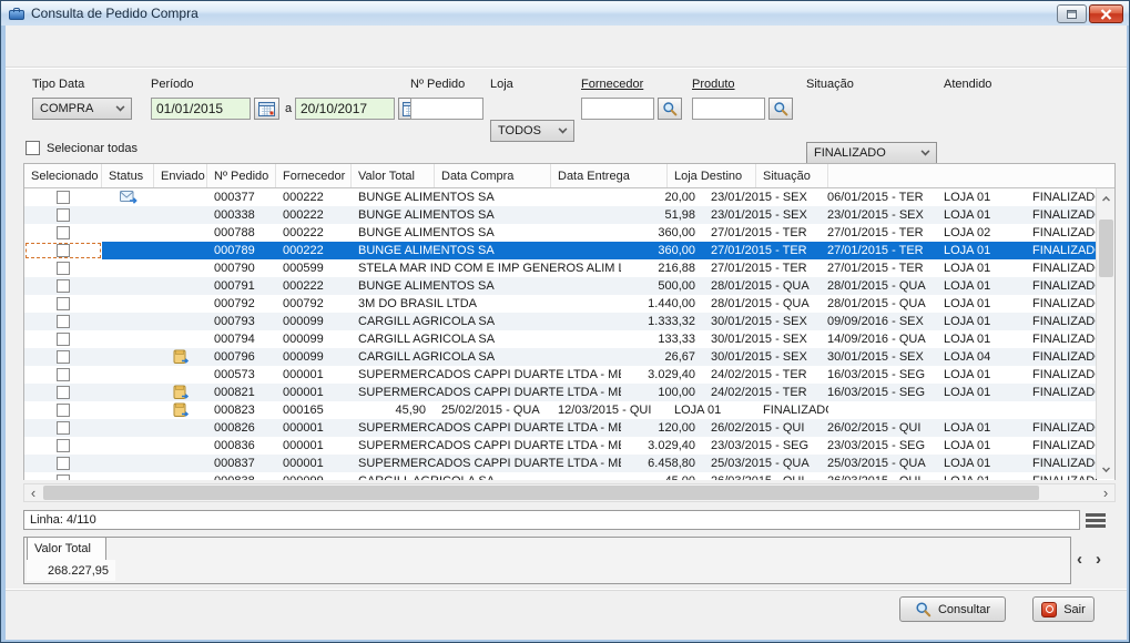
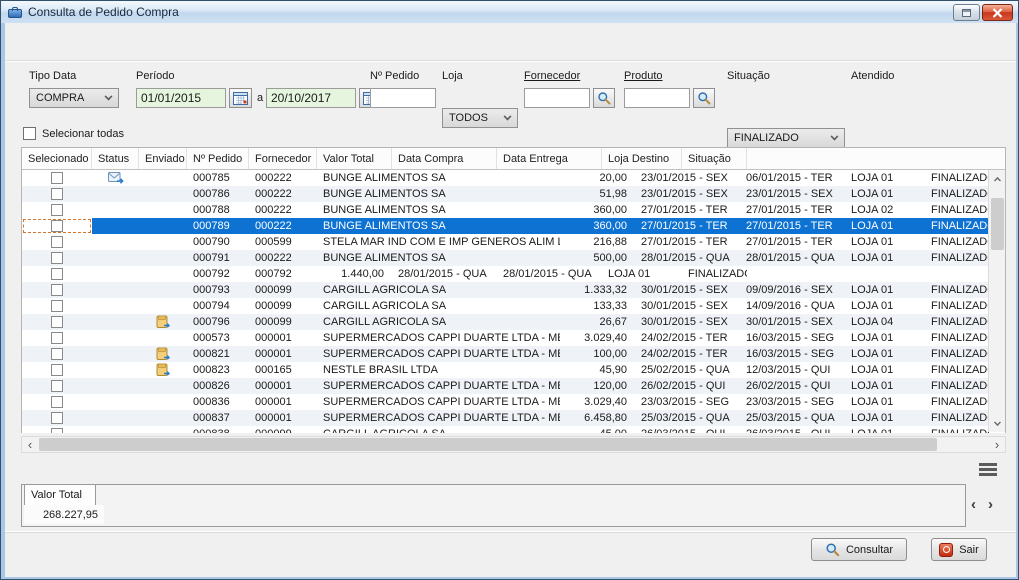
  Consulta de Pedido Compra
  Tipo Data
  COMPRA
  Período
  01/01/2015
  a
  20/10/2017
  Nº Pedido
  Loja
  TODOS
  Fornecedor
  Produto
  Situação
  FINALIZADO
  Atendido
  Selecionar todas
  Selecionado
  Status
  Enviado
  Nº Pedido
  Fornecedor
  Valor Total
  Data Compra
  Data Entrega
  Loja Destino
  Situação
- 000377
+ 000785
  000222
  BUNGE ALIMENTOS SA
  20,00
  23/01/2015 - SEX
  06/01/2015 - TER
  LOJA 01
  FINALIZAD
- 000338
+ 000786
  000222
  BUNGE ALIMENTOS SA
  51,98
  23/01/2015 - SEX
  23/01/2015 - SEX
  LOJA 01
  FINALIZAD
  000788
  000222
  BUNGE ALIMENTOS SA
  360,00
  27/01/2015 - TER
  27/01/2015 - TER
  LOJA 02
  FINALIZAD
  000789
  000222
  BUNGE ALIMENTOS SA
  360,00
  27/01/2015 - TER
  27/01/2015 - TER
  LOJA 01
  FINALIZAD
  000790
  000599
  STELA MAR IND COM E IMP GENEROS ALIM
  216,88
  27/01/2015 - TER
  27/01/2015 - TER
  LOJA 01
  FINALIZAD
  000791
  000222
  BUNGE ALIMENTOS SA
  500,00
  28/01/2015 - QUA
  28/01/2015 - QUA
  LOJA 01
  FINALIZAD
  000792
  000792
- 3M DO BRASIL LTDA
  1.440,00
  28/01/2015 - QUA
  28/01/2015 - QUA
  LOJA 01
  FINALIZAD
  000793
  000099
  CARGILL AGRICOLA SA
  1.333,32
  30/01/2015 - SEX
  09/09/2016 - SEX
  LOJA 01
  FINALIZAD
  000794
  000099
  CARGILL AGRICOLA SA
  133,33
  30/01/2015 - SEX
  14/09/2016 - QUA
  LOJA 01
  FINALIZAD
  000796
  000099
  CARGILL AGRICOLA SA
  26,67
  30/01/2015 - SEX
  30/01/2015 - SEX
  LOJA 04
  FINALIZAD
  000573
  000001
  SUPERMERCADOS CAPPI DUARTE LTDA - M
  3.029,40
  24/02/2015 - TER
  16/03/2015 - SEG
  LOJA 01
  FINALIZAD
  000821
  000001
  SUPERMERCADOS CAPPI DUARTE LTDA - M
  100,00
  24/02/2015 - TER
  16/03/2015 - SEG
  LOJA 01
  FINALIZAD
  000823
  000165
+ NESTLE BRASIL LTDA
  45,90
  25/02/2015 - QUA
  12/03/2015 - QUI
  LOJA 01
  FINALIZAD
  000826
  000001
  SUPERMERCADOS CAPPI DUARTE LTDA - M
  120,00
  26/02/2015 - QUI
  26/02/2015 - QUI
  LOJA 01
  FINALIZAD
  000836
  000001
  SUPERMERCADOS CAPPI DUARTE LTDA - M
  3.029,40
  23/03/2015 - SEG
  23/03/2015 - SEG
  LOJA 01
  FINALIZAD
  000837
  000001
  SUPERMERCADOS CAPPI DUARTE LTDA - M
  6.458,80
  25/03/2015 - QUA
  25/03/2015 - QUA
  LOJA 01
  FINALIZAD
  ‹
  ›
- Linha: 4/110
  Valor Total
  268.227,95
  ‹
  ›
  Consultar
  Sair
